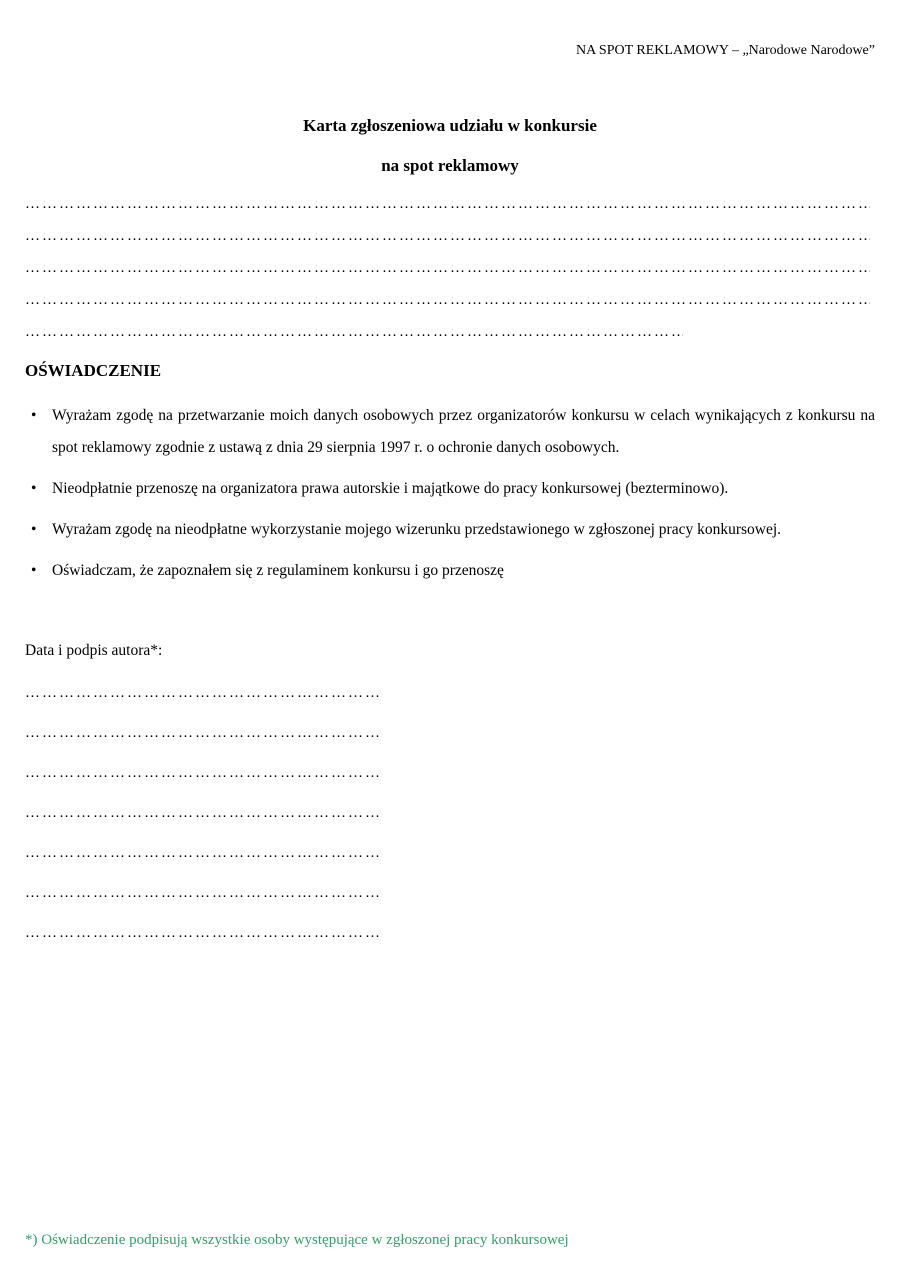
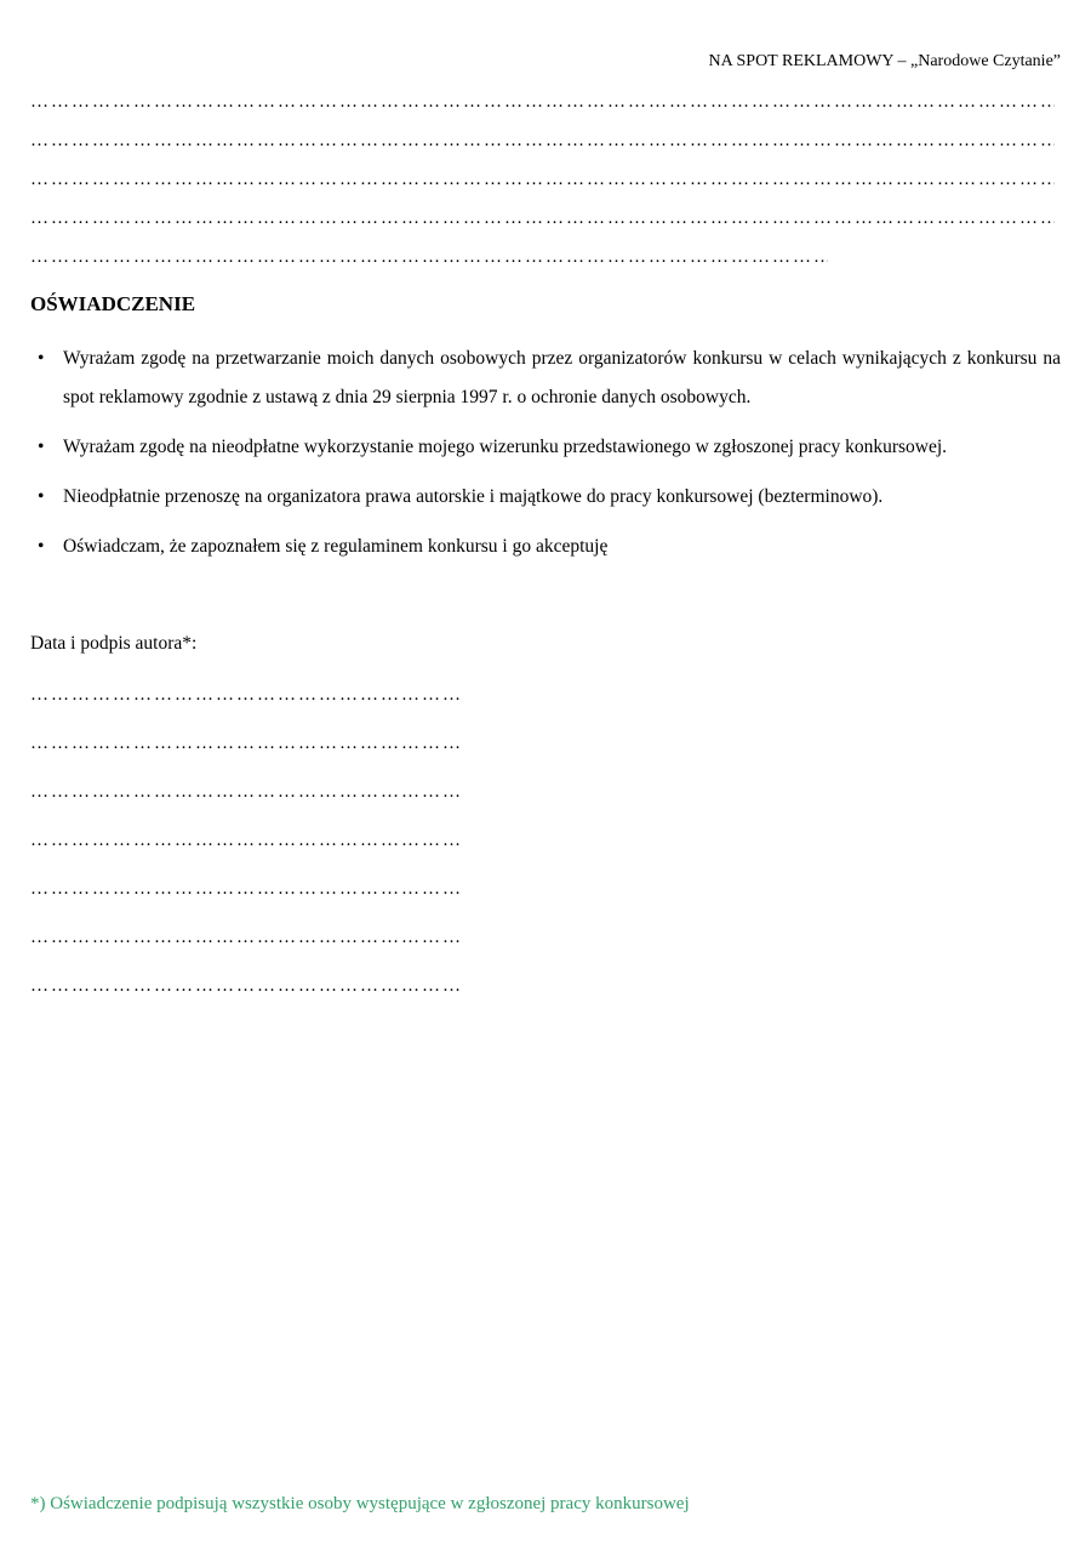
- NA SPOT REKLAMOWY – „Narodowe Narodowe”
+ NA SPOT REKLAMOWY – „Narodowe Czytanie”
- Karta zgłoszeniowa udziału w konkursie
- na spot reklamowy
  OŚWIADCZENIE
  •
  Wyrażam zgodę na przetwarzanie moich danych osobowych przez organizatorów konkursu w celach wynikających z konkursu na spot reklamowy zgodnie z ustawą z dnia 29 sierpnia 1997 r. o ochronie danych osobowych.
  •
- Nieodpłatnie przenoszę na organizatora prawa autorskie i majątkowe do pracy konkursowej (bezterminowo).
+ Wyrażam zgodę na nieodpłatne wykorzystanie mojego wizerunku przedstawionego w zgłoszonej pracy konkursowej.
  •
- Wyrażam zgodę na nieodpłatne wykorzystanie mojego wizerunku przedstawionego w zgłoszonej pracy konkursowej.
+ Nieodpłatnie przenoszę na organizatora prawa autorskie i majątkowe do pracy konkursowej (bezterminowo).
  •
- Oświadczam, że zapoznałem się z regulaminem konkursu i go przenoszę
+ Oświadczam, że zapoznałem się z regulaminem konkursu i go akceptuję
  Data i podpis autora*:
  *) Oświadczenie podpisują wszystkie osoby występujące w zgłoszonej pracy konkursowej
